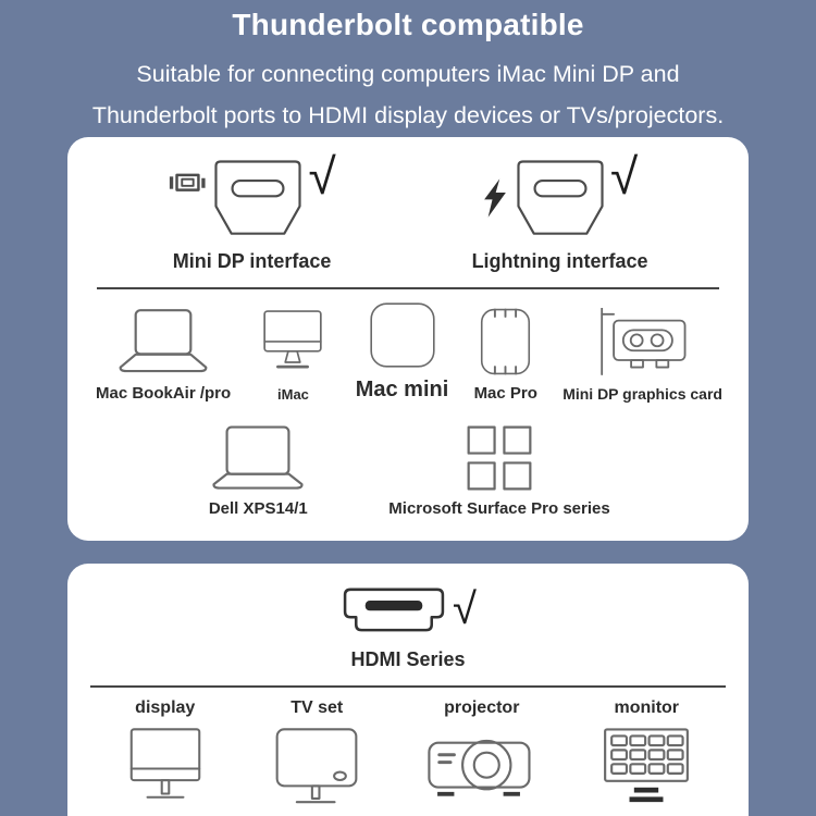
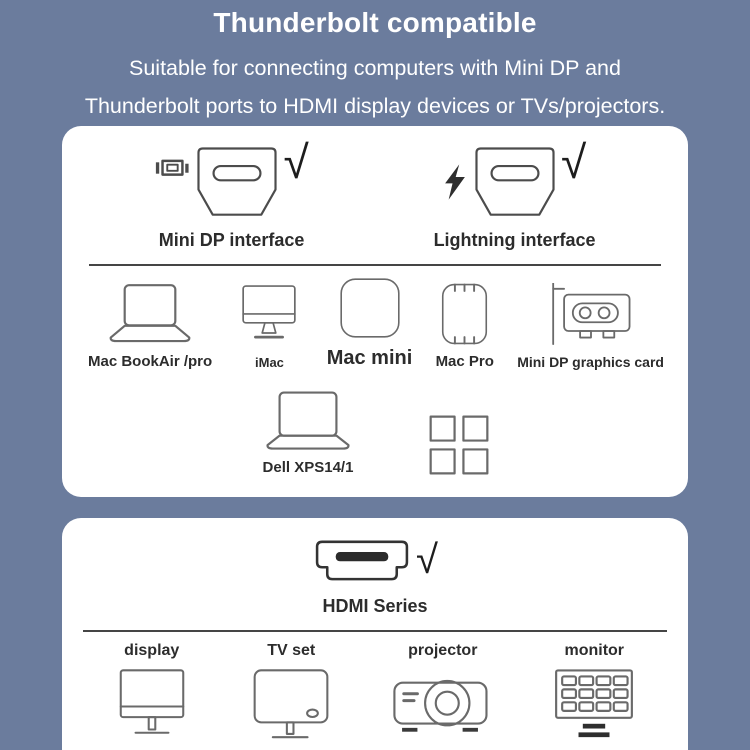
  Thunderbolt compatible
- Suitable for connecting computers iMac Mini DP and
+ Suitable for connecting computers with Mini DP and
  Thunderbolt ports to HDMI display devices or TVs/projectors.
  √
  Mini DP interface
  √
  Lightning interface
  Mac BookAir /pro
  iMac
  Mac mini
  Mac Pro
  Mini DP graphics card
  Dell XPS14/1
- Microsoft Surface Pro series
  √
  HDMI Series
  display
  TV set
  projector
  monitor
